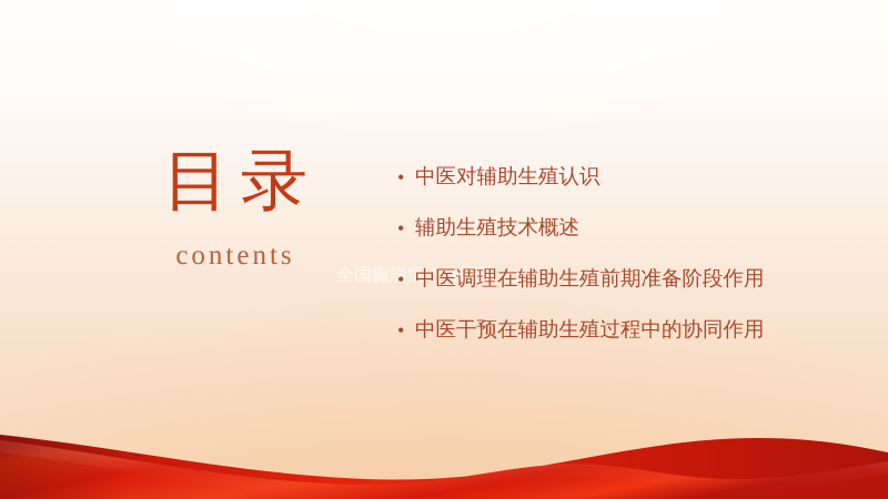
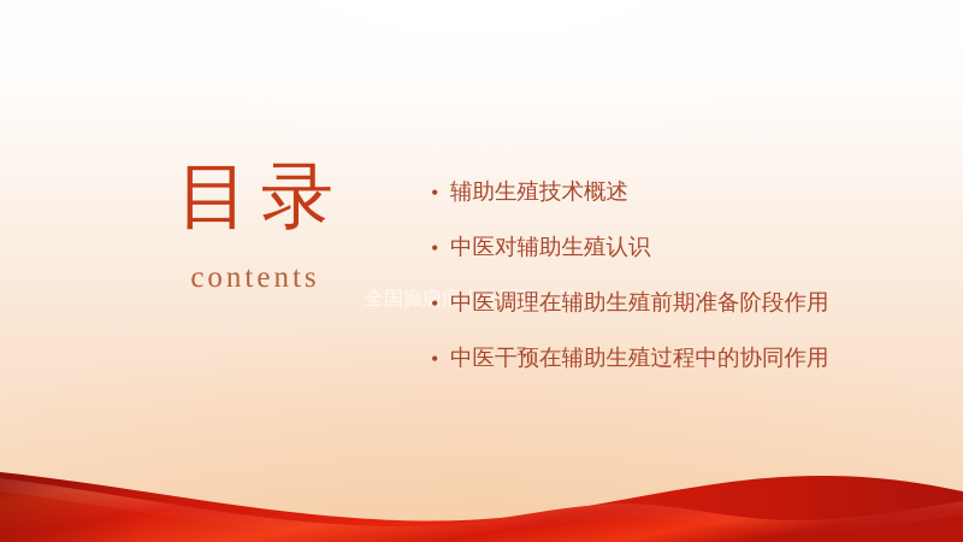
  目录
  contents
  全国癫痫病十佳医院（治
  •
- 中医对辅助生殖认识
+ 辅助生殖技术概述
  •
- 辅助生殖技术概述
+ 中医对辅助生殖认识
  •
  中医调理在辅助生殖前期准备阶段作用
  •
  中医干预在辅助生殖过程中的协同作用
